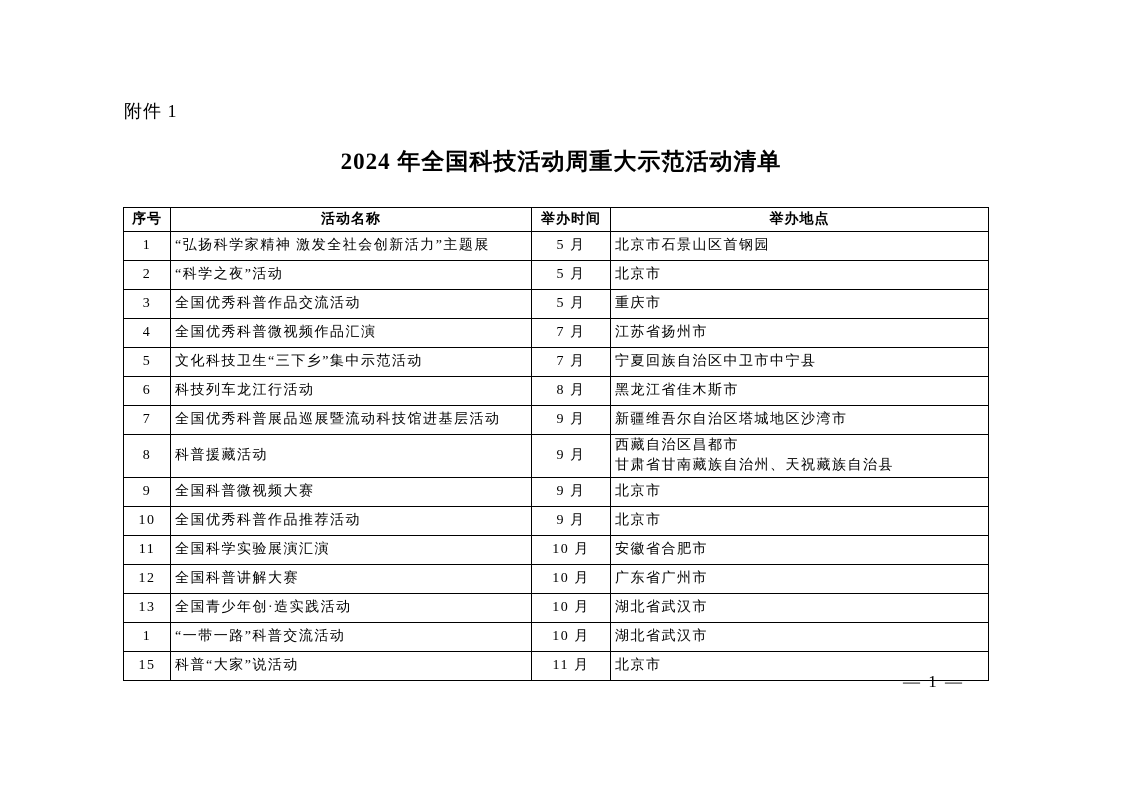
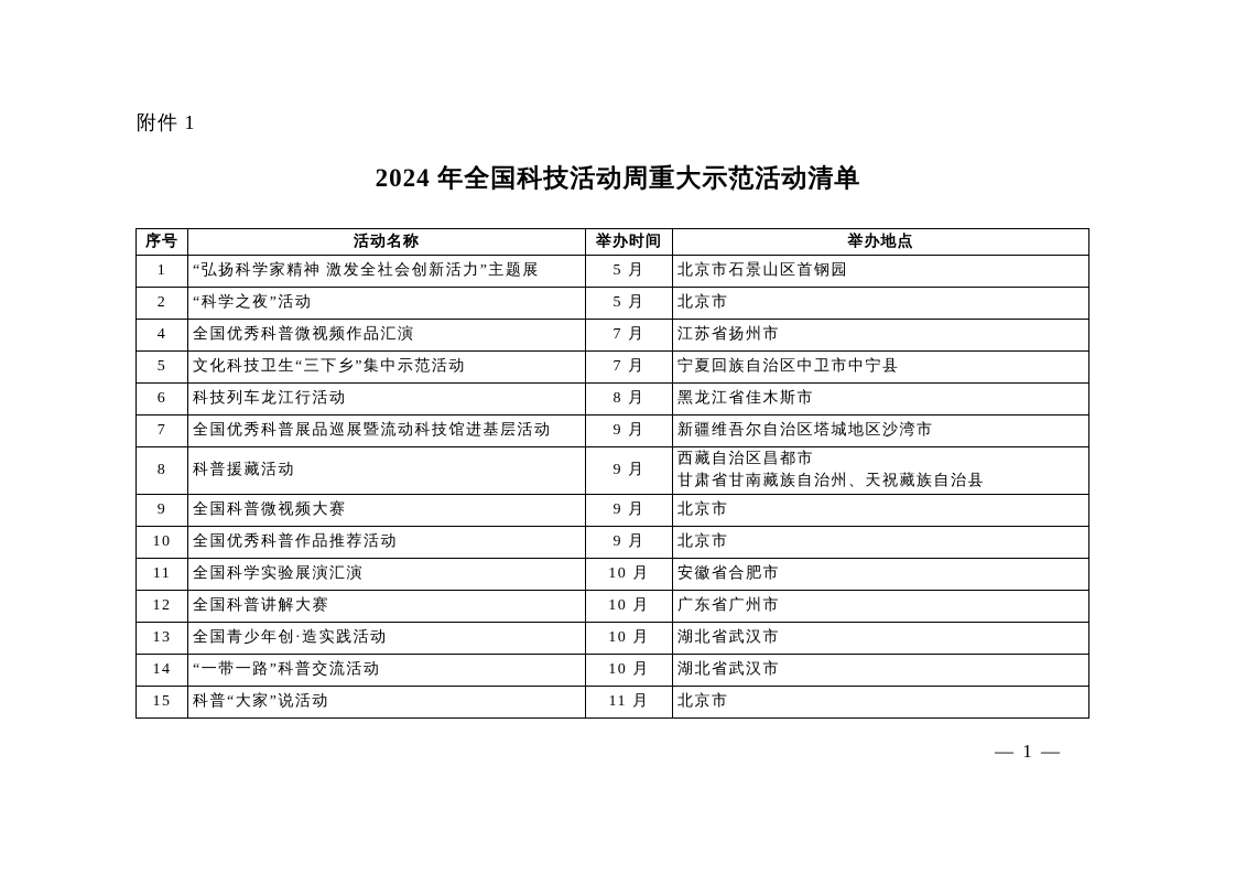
  附件 1
  2024 年全国科技活动周重大示范活动清单
  序号	活动名称	举办时间	举办地点
  1	“弘扬科学家精神 激发全社会创新活力”主题展	5 月	北京市石景山区首钢园
  2	“科学之夜”活动	5 月	北京市
- 3	全国优秀科普作品交流活动	5 月	重庆市
  4	全国优秀科普微视频作品汇演	7 月	江苏省扬州市
  5	文化科技卫生“三下乡”集中示范活动	7 月	宁夏回族自治区中卫市中宁县
  6	科技列车龙江行活动	8 月	黑龙江省佳木斯市
  7	全国优秀科普展品巡展暨流动科技馆进基层活动	9 月	新疆维吾尔自治区塔城地区沙湾市
  8	科普援藏活动	9 月	西藏自治区昌都市 甘肃省甘南藏族自治州、天祝藏族自治县
  9	全国科普微视频大赛	9 月	北京市
  10	全国优秀科普作品推荐活动	9 月	北京市
  11	全国科学实验展演汇演	10 月	安徽省合肥市
  12	全国科普讲解大赛	10 月	广东省广州市
  13	全国青少年创·造实践活动	10 月	湖北省武汉市
- 1	“一带一路”科普交流活动	10 月	湖北省武汉市
+ 14	“一带一路”科普交流活动	10 月	湖北省武汉市
  15	科普“大家”说活动	11 月	北京市
  — 1 —
